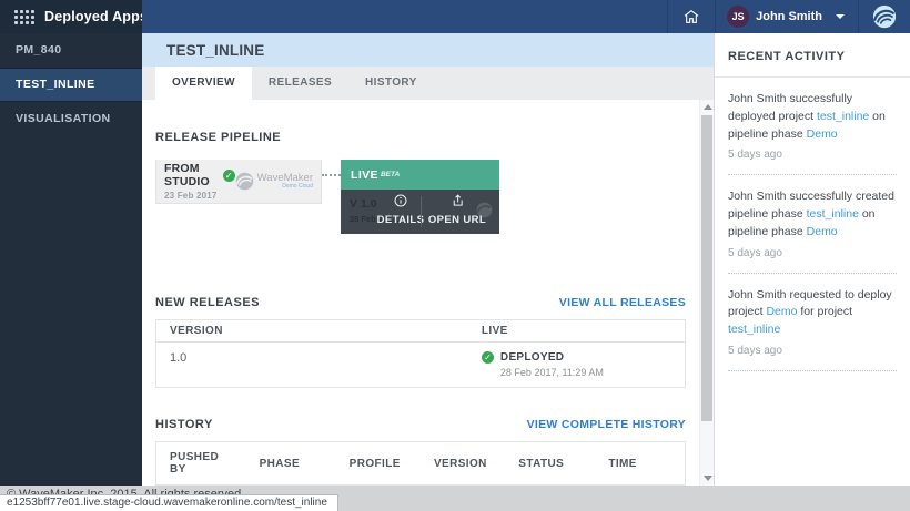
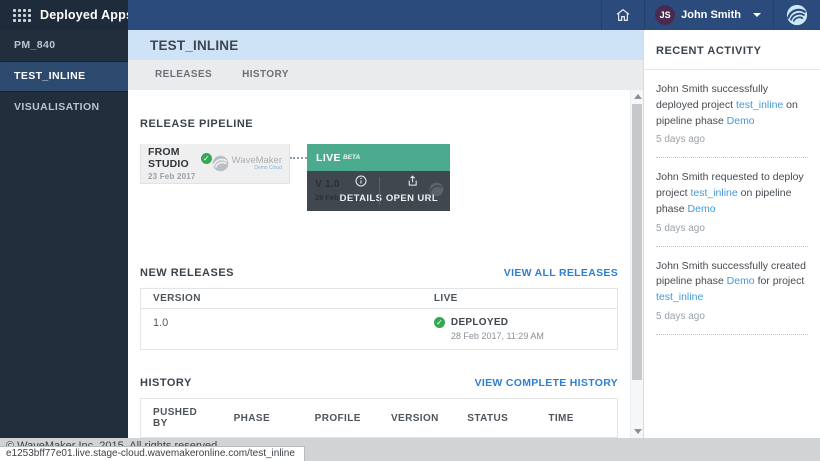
  Deployed App
  JS
  John Smith
  PM_840
  TEST_INLINE
  VISUALISATION
  TEST_INLINE
- OVERVIEW
  RELEASES
  HISTORY
  RELEASE PIPELINE
  FROM STUDIO
  ✓
  23 Feb 2017
  WaveMaker
  LIVE
  28 Feb 2017,
  DETAIL
  OPEN URL
  NEW RELEASES
  VIEW ALL RELEASES
  VERSION	LIVE
  1.0	✓ DEPLOYED 28 Feb 2017, 11:29 AM
  HISTORY
  VIEW COMPLETE HISTORY
  PUSHED BY	PHASE	PROFILE	VERSION	STATUS	TIME
  RECENT ACTIVITY
  John Smith successfully deployed project test_inline on pipeline phase Demo
  5 days ago
- John Smith successfully created pipeline phase test_inline on pipeline phase Demo
+ John Smith requested to deploy project test_inline on pipeline phase Demo
  5 days ago
- John Smith requested to deploy project Demo for project test_inline
+ John Smith successfully created pipeline phase Demo for project test_inline
  5 days ago
  e1253bff77e01.live.stage-cloud.wavemakeronline.com/test_inline
